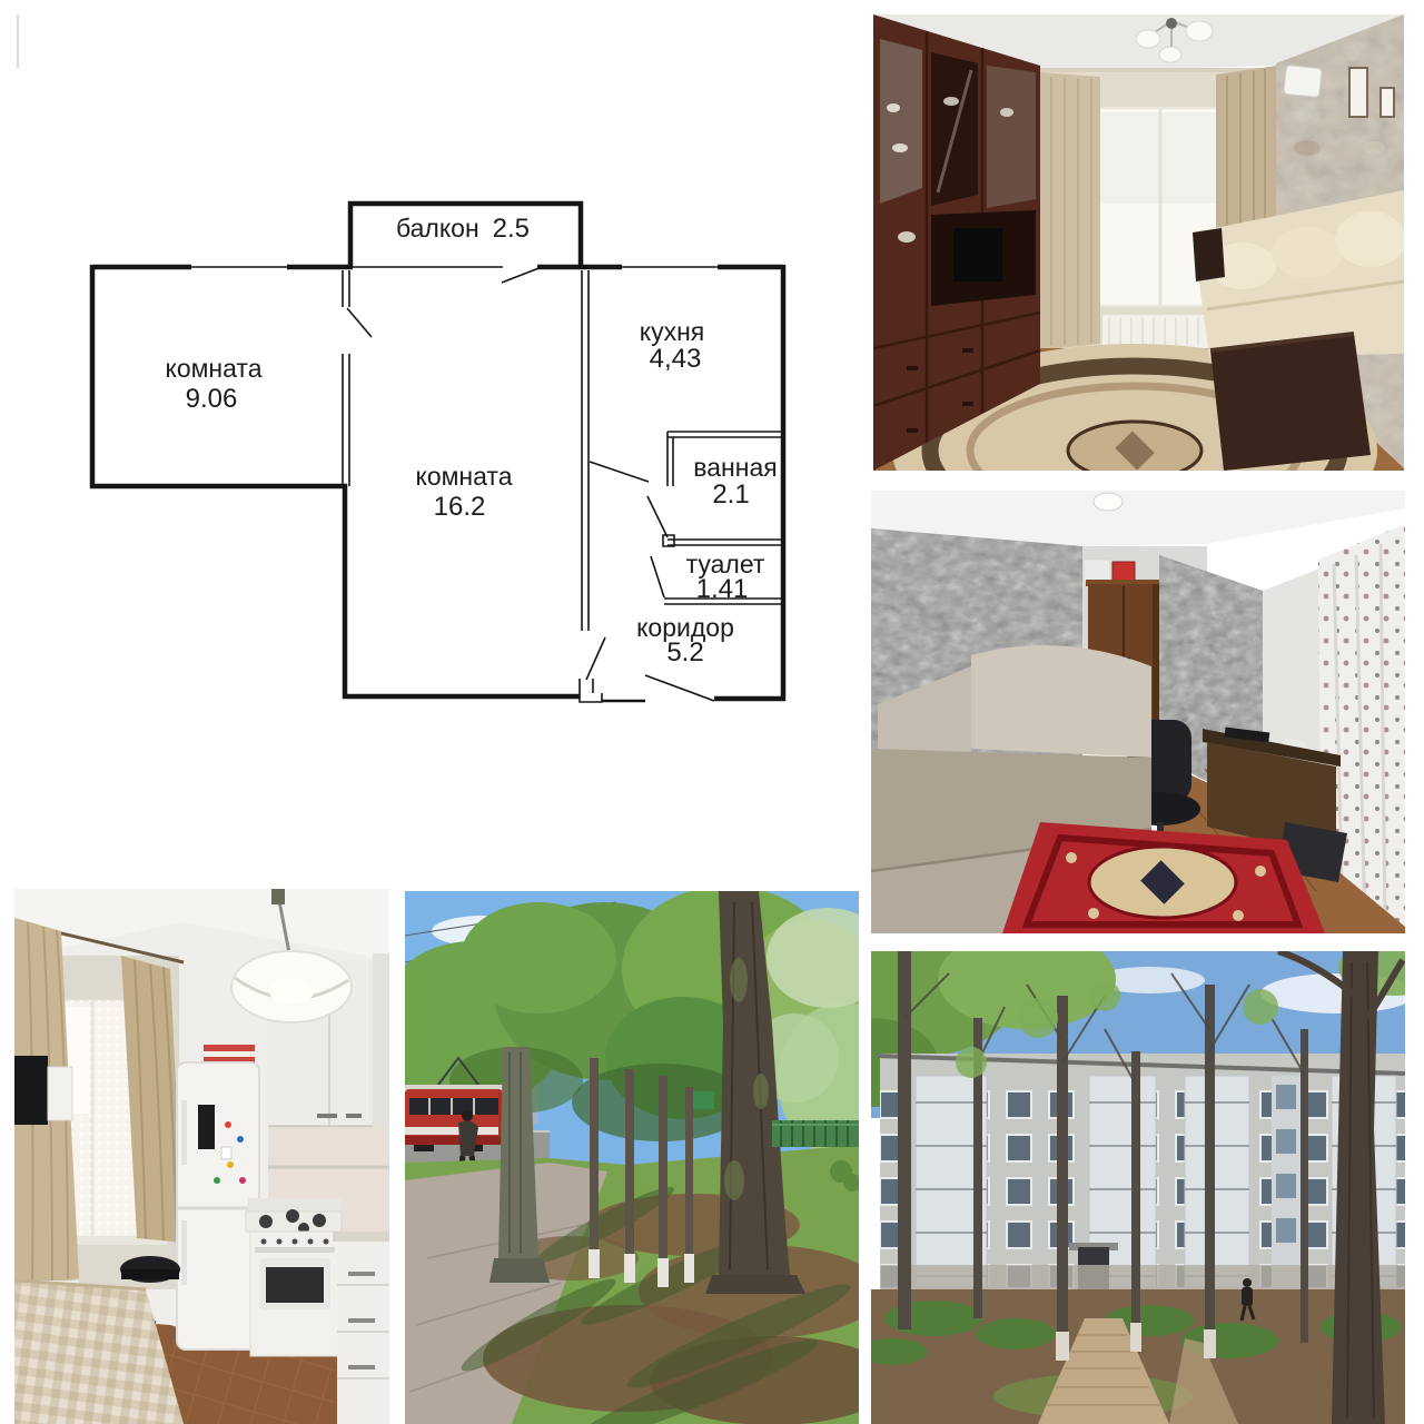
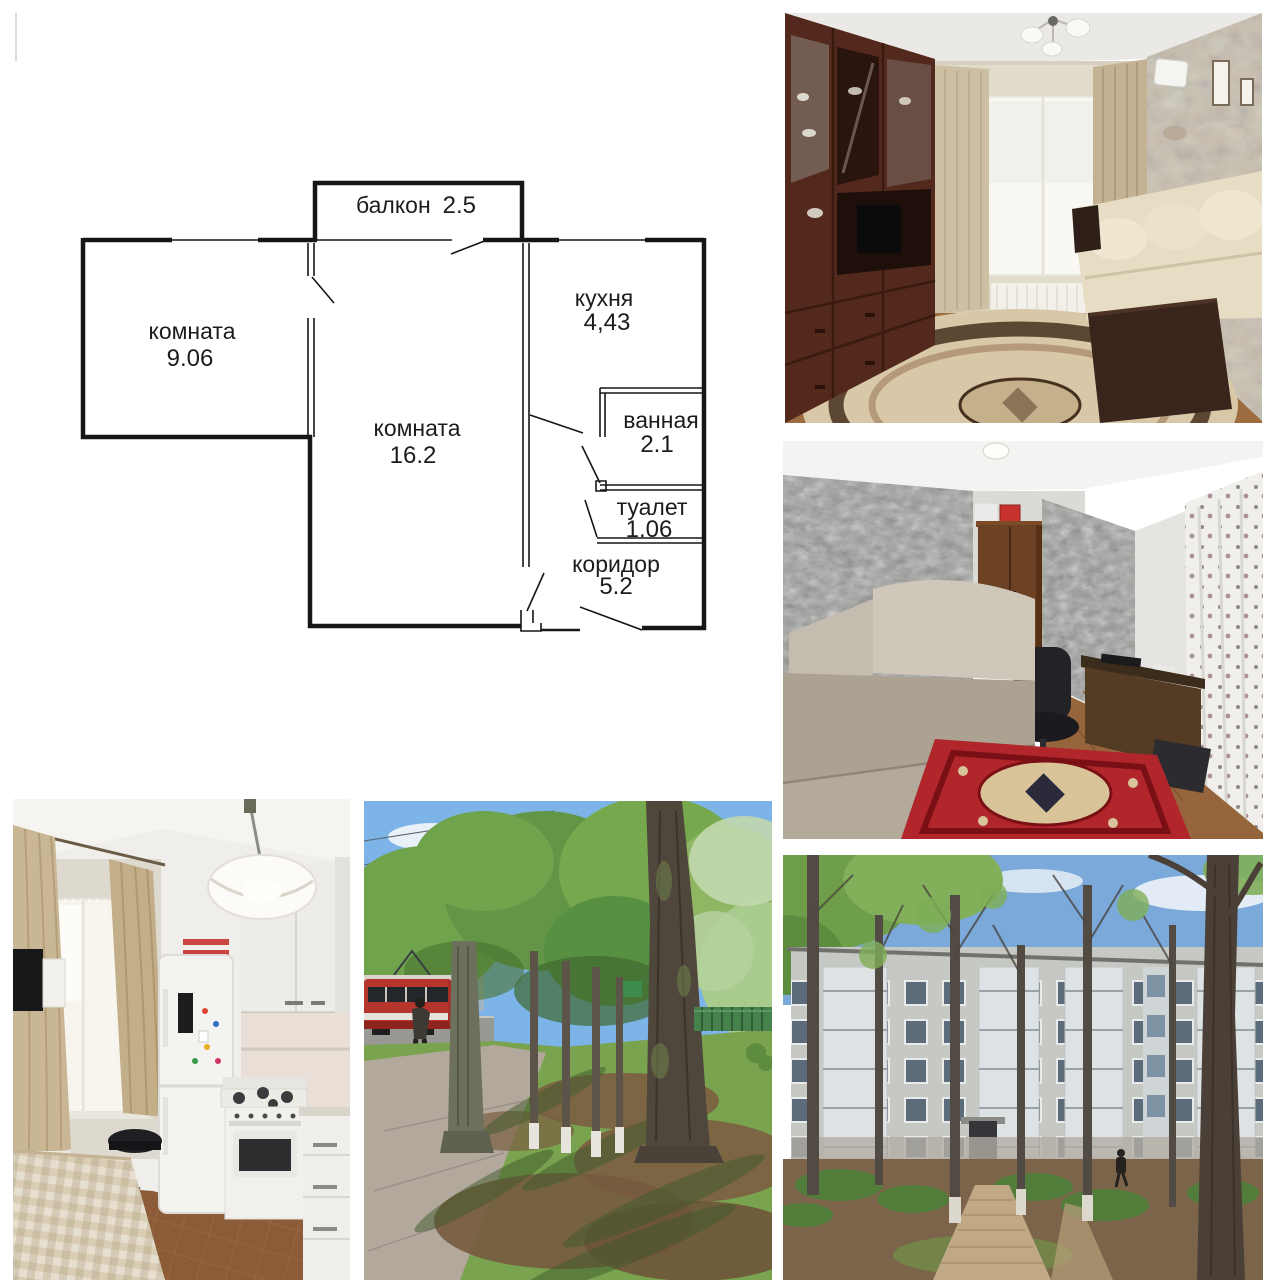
  балкон 2.5
  комната
  9.06
  комната
  16.2
  кухня
  4,43
  ванная
  2.1
  туалет
- 1.41
+ 1.06
  коридор
  5.2
